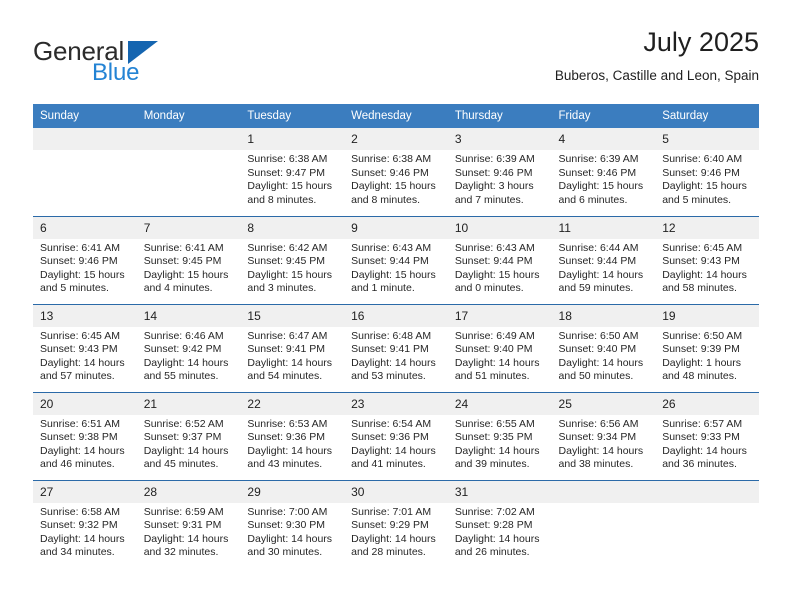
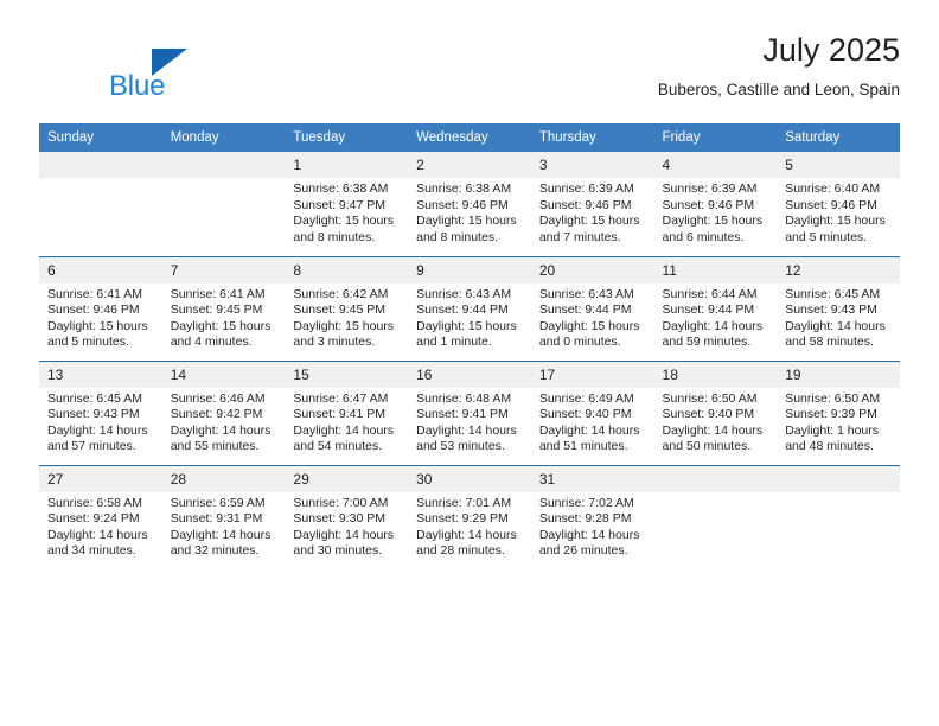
- General
  Blue
  July 2025
  Buberos, Castille and Leon, Spain
  Sunday	Monday	Tuesday	Wednesday	Thursday	Friday	Saturday
- 		1Sunrise: 6:38 AMSunset: 9:47 PMDaylight: 15 hours and 8 minutes.	2Sunrise: 6:38 AMSunset: 9:46 PMDaylight: 15 hours and 8 minutes.	3Sunrise: 6:39 AMSunset: 9:46 PMDaylight: 3 hours and 7 minutes.	4Sunrise: 6:39 AMSunset: 9:46 PMDaylight: 15 hours and 6 minutes.	5Sunrise: 6:40 AMSunset: 9:46 PMDaylight: 15 hours and 5 minutes.
+ 		1Sunrise: 6:38 AMSunset: 9:47 PMDaylight: 15 hours and 8 minutes.	2Sunrise: 6:38 AMSunset: 9:46 PMDaylight: 15 hours and 8 minutes.	3Sunrise: 6:39 AMSunset: 9:46 PMDaylight: 15 hours and 7 minutes.	4Sunrise: 6:39 AMSunset: 9:46 PMDaylight: 15 hours and 6 minutes.	5Sunrise: 6:40 AMSunset: 9:46 PMDaylight: 15 hours and 5 minutes.
- 6Sunrise: 6:41 AMSunset: 9:46 PMDaylight: 15 hours and 5 minutes.	7Sunrise: 6:41 AMSunset: 9:45 PMDaylight: 15 hours and 4 minutes.	8Sunrise: 6:42 AMSunset: 9:45 PMDaylight: 15 hours and 3 minutes.	9Sunrise: 6:43 AMSunset: 9:44 PMDaylight: 15 hours and 1 minute.	10Sunrise: 6:43 AMSunset: 9:44 PMDaylight: 15 hours and 0 minutes.	11Sunrise: 6:44 AMSunset: 9:44 PMDaylight: 14 hours and 59 minutes.	12Sunrise: 6:45 AMSunset: 9:43 PMDaylight: 14 hours and 58 minutes.
+ 6Sunrise: 6:41 AMSunset: 9:46 PMDaylight: 15 hours and 5 minutes.	7Sunrise: 6:41 AMSunset: 9:45 PMDaylight: 15 hours and 4 minutes.	8Sunrise: 6:42 AMSunset: 9:45 PMDaylight: 15 hours and 3 minutes.	9Sunrise: 6:43 AMSunset: 9:44 PMDaylight: 15 hours and 1 minute.	20Sunrise: 6:43 AMSunset: 9:44 PMDaylight: 15 hours and 0 minutes.	11Sunrise: 6:44 AMSunset: 9:44 PMDaylight: 14 hours and 59 minutes.	12Sunrise: 6:45 AMSunset: 9:43 PMDaylight: 14 hours and 58 minutes.
  13Sunrise: 6:45 AMSunset: 9:43 PMDaylight: 14 hours and 57 minutes.	14Sunrise: 6:46 AMSunset: 9:42 PMDaylight: 14 hours and 55 minutes.	15Sunrise: 6:47 AMSunset: 9:41 PMDaylight: 14 hours and 54 minutes.	16Sunrise: 6:48 AMSunset: 9:41 PMDaylight: 14 hours and 53 minutes.	17Sunrise: 6:49 AMSunset: 9:40 PMDaylight: 14 hours and 51 minutes.	18Sunrise: 6:50 AMSunset: 9:40 PMDaylight: 14 hours and 50 minutes.	19Sunrise: 6:50 AMSunset: 9:39 PMDaylight: 1 hours and 48 minutes.
- 20Sunrise: 6:51 AMSunset: 9:38 PMDaylight: 14 hours and 46 minutes.	21Sunrise: 6:52 AMSunset: 9:37 PMDaylight: 14 hours and 45 minutes.	22Sunrise: 6:53 AMSunset: 9:36 PMDaylight: 14 hours and 43 minutes.	23Sunrise: 6:54 AMSunset: 9:36 PMDaylight: 14 hours and 41 minutes.	24Sunrise: 6:55 AMSunset: 9:35 PMDaylight: 14 hours and 39 minutes.	25Sunrise: 6:56 AMSunset: 9:34 PMDaylight: 14 hours and 38 minutes.	26Sunrise: 6:57 AMSunset: 9:33 PMDaylight: 14 hours and 36 minutes.
- 27Sunrise: 6:58 AMSunset: 9:32 PMDaylight: 14 hours and 34 minutes.	28Sunrise: 6:59 AMSunset: 9:31 PMDaylight: 14 hours and 32 minutes.	29Sunrise: 7:00 AMSunset: 9:30 PMDaylight: 14 hours and 30 minutes.	30Sunrise: 7:01 AMSunset: 9:29 PMDaylight: 14 hours and 28 minutes.	31Sunrise: 7:02 AMSunset: 9:28 PMDaylight: 14 hours and 26 minutes.
+ 27Sunrise: 6:58 AMSunset: 9:24 PMDaylight: 14 hours and 34 minutes.	28Sunrise: 6:59 AMSunset: 9:31 PMDaylight: 14 hours and 32 minutes.	29Sunrise: 7:00 AMSunset: 9:30 PMDaylight: 14 hours and 30 minutes.	30Sunrise: 7:01 AMSunset: 9:29 PMDaylight: 14 hours and 28 minutes.	31Sunrise: 7:02 AMSunset: 9:28 PMDaylight: 14 hours and 26 minutes.
